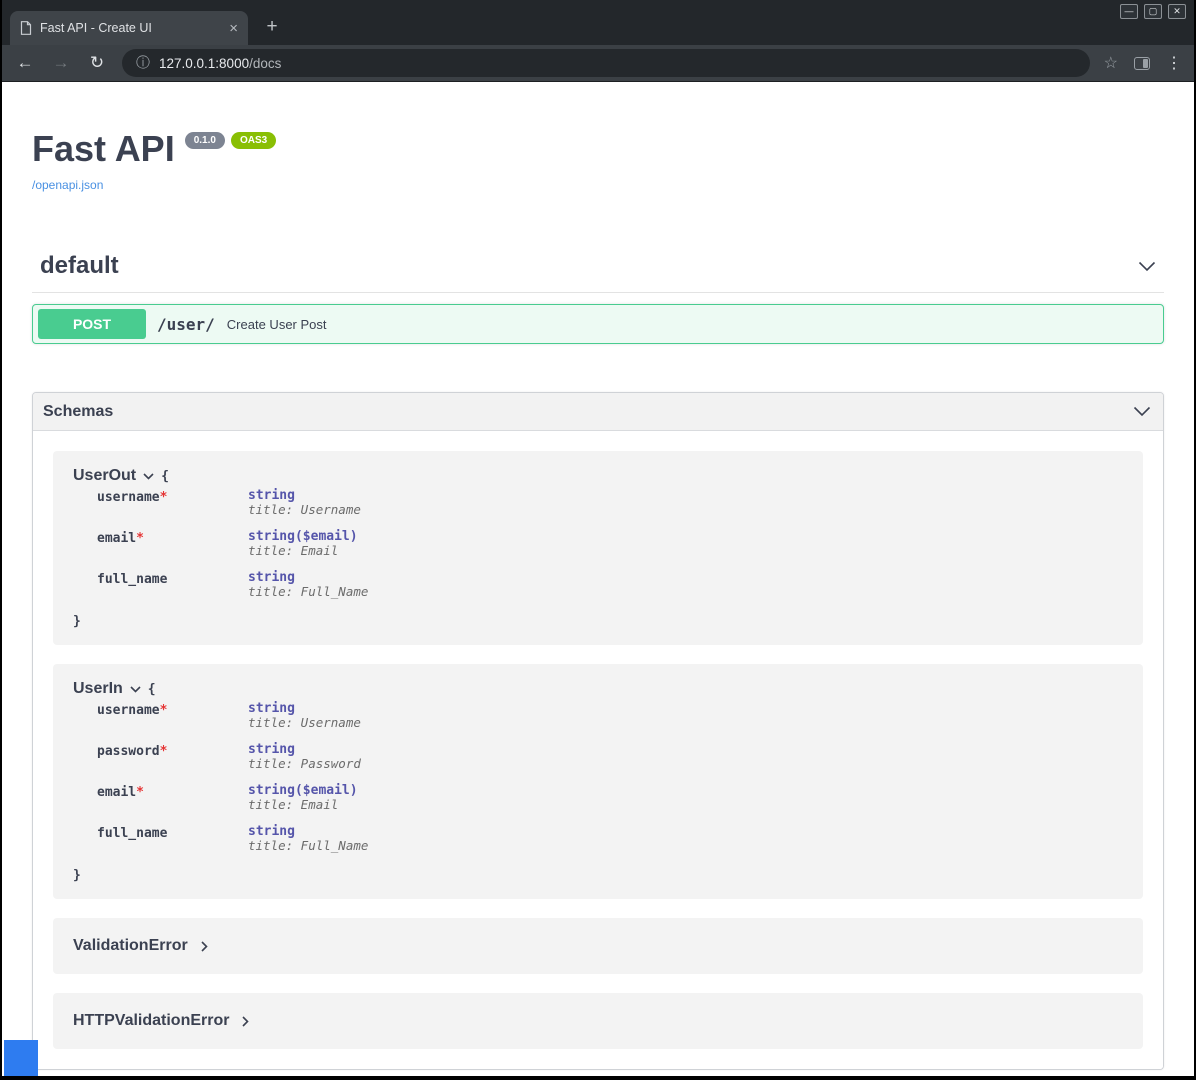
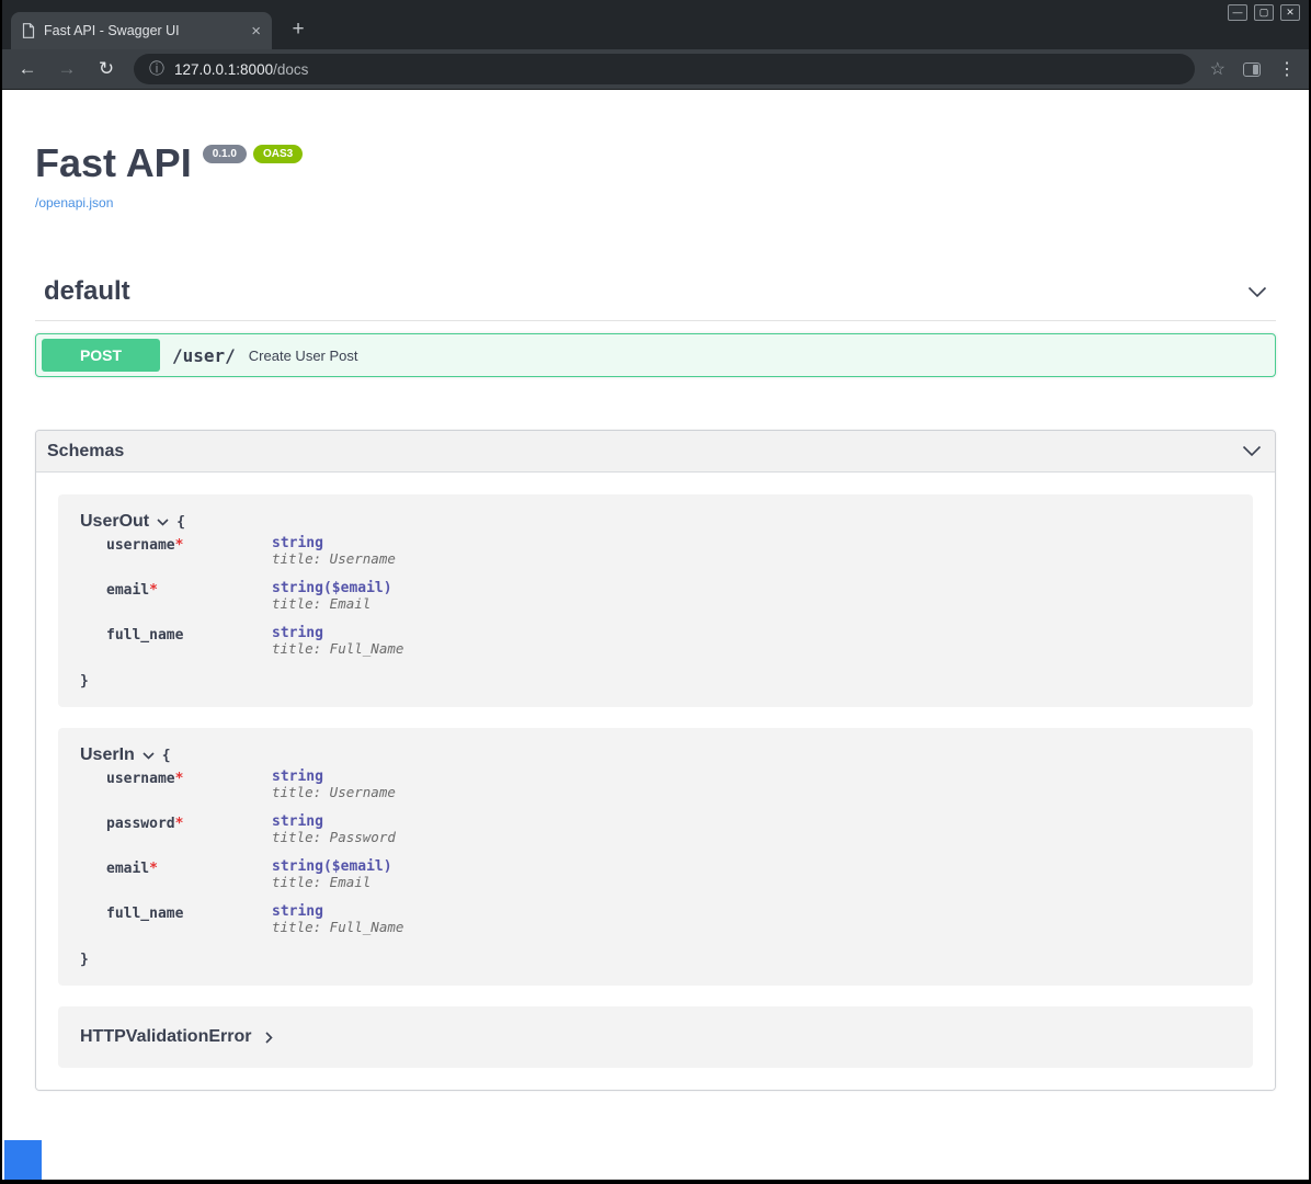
- Fast API - Create UI
+ Fast API - Swagger UI
  ×
  +
  —
  ▢
  ✕
  ←
  →
  ↻
  ⓘ
  127.0.0.1:8000/docs
  ☆
  ⋮
  Fast API
  0.1.0
  OAS3
  /openapi.json
  default
  POST
  /user/
  Create User Post
  Schemas
  UserOut
  {
  username*
  string
  title: Username
  email*
  string($email)
  title: Email
  full_name
  string
  title: Full_Name
  }
  UserIn
  {
  username*
  string
  title: Username
  password*
  string
  title: Password
  email*
  string($email)
  title: Email
  full_name
  string
  title: Full_Name
  }
- ValidationError
  HTTPValidationError
